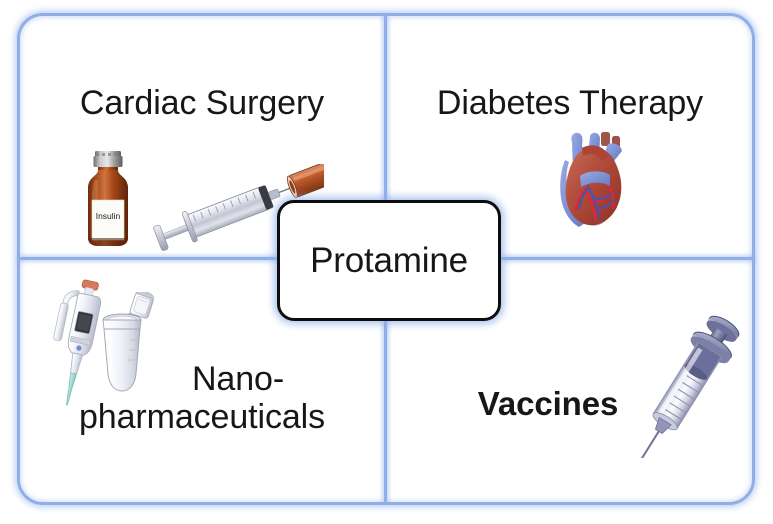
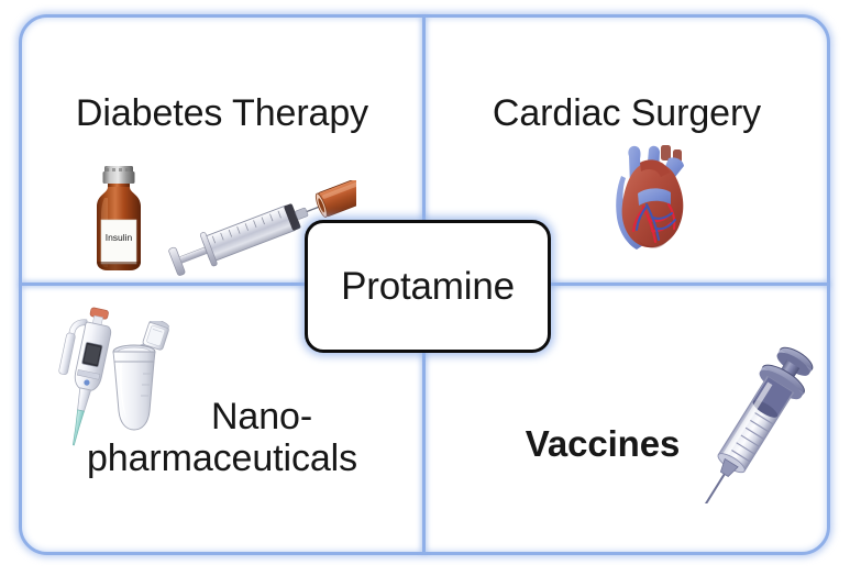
- Cardiac Surgery
+ Diabetes Therapy
  Insulin
- Diabetes Therapy
+ Cardiac Surgery
  Nano-
  pharmaceuticals
  Vaccines
  Protamine
